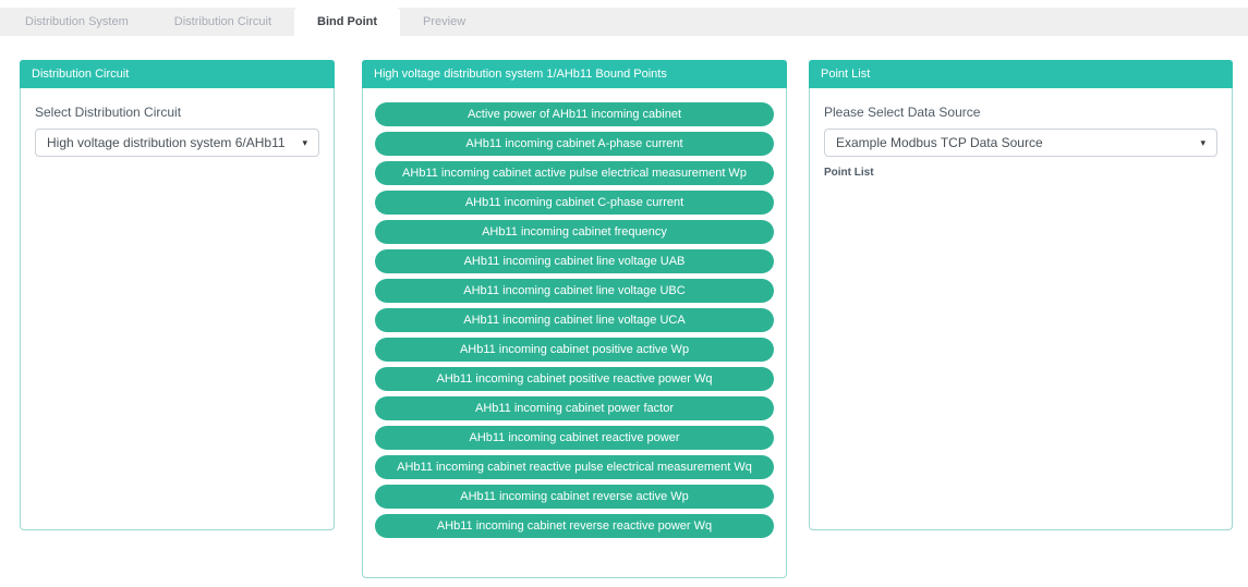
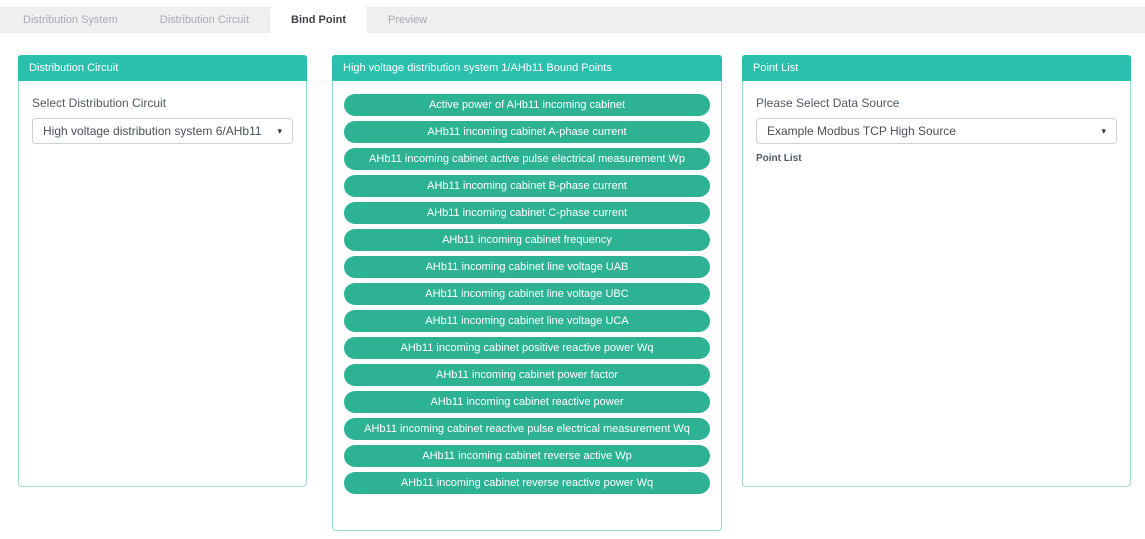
  Distribution System
  Distribution Circuit
  Bind Point
  Preview
  Distribution Circuit
  Select Distribution Circuit
  High voltage distribution system 6/AHb11
  ▾
  High voltage distribution system 1/AHb11 Bound Points
  Active power of AHb11 incoming cabinet
  AHb11 incoming cabinet A-phase current
  AHb11 incoming cabinet active pulse electrical measurement Wp
+ AHb11 incoming cabinet B-phase current
  AHb11 incoming cabinet C-phase current
  AHb11 incoming cabinet frequency
  AHb11 incoming cabinet line voltage UAB
  AHb11 incoming cabinet line voltage UBC
  AHb11 incoming cabinet line voltage UCA
- AHb11 incoming cabinet positive active Wp
  AHb11 incoming cabinet positive reactive power Wq
  AHb11 incoming cabinet power factor
  AHb11 incoming cabinet reactive power
  AHb11 incoming cabinet reactive pulse electrical measurement Wq
  AHb11 incoming cabinet reverse active Wp
  AHb11 incoming cabinet reverse reactive power Wq
  Point List
  Please Select Data Source
- Example Modbus TCP Data Source
+ Example Modbus TCP High Source
  ▾
  Point List
